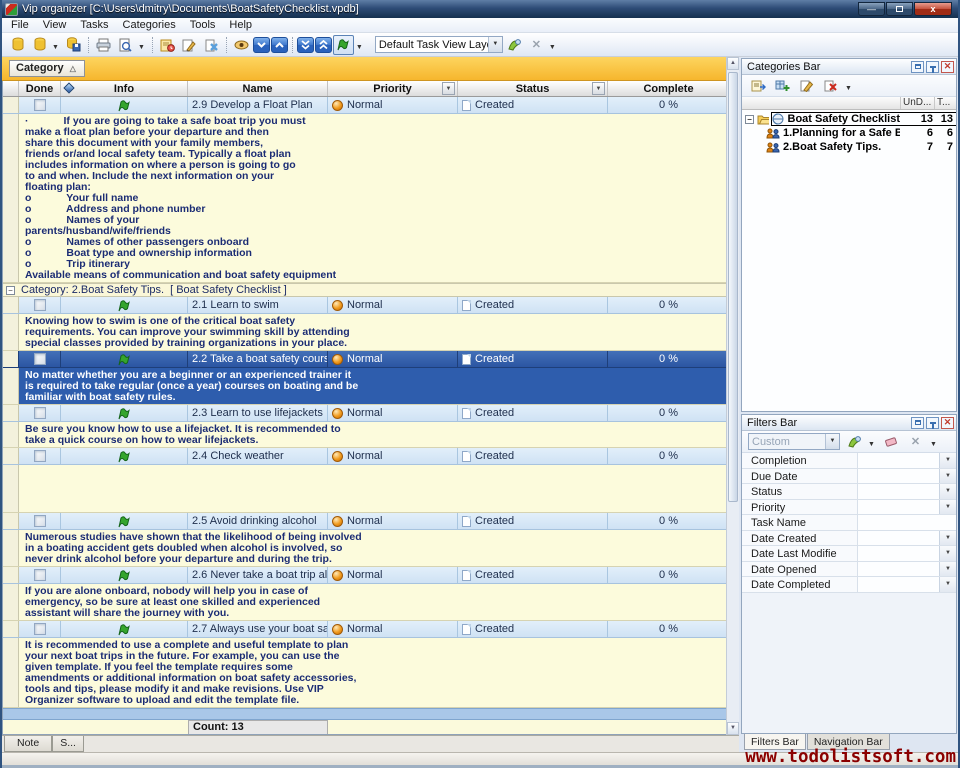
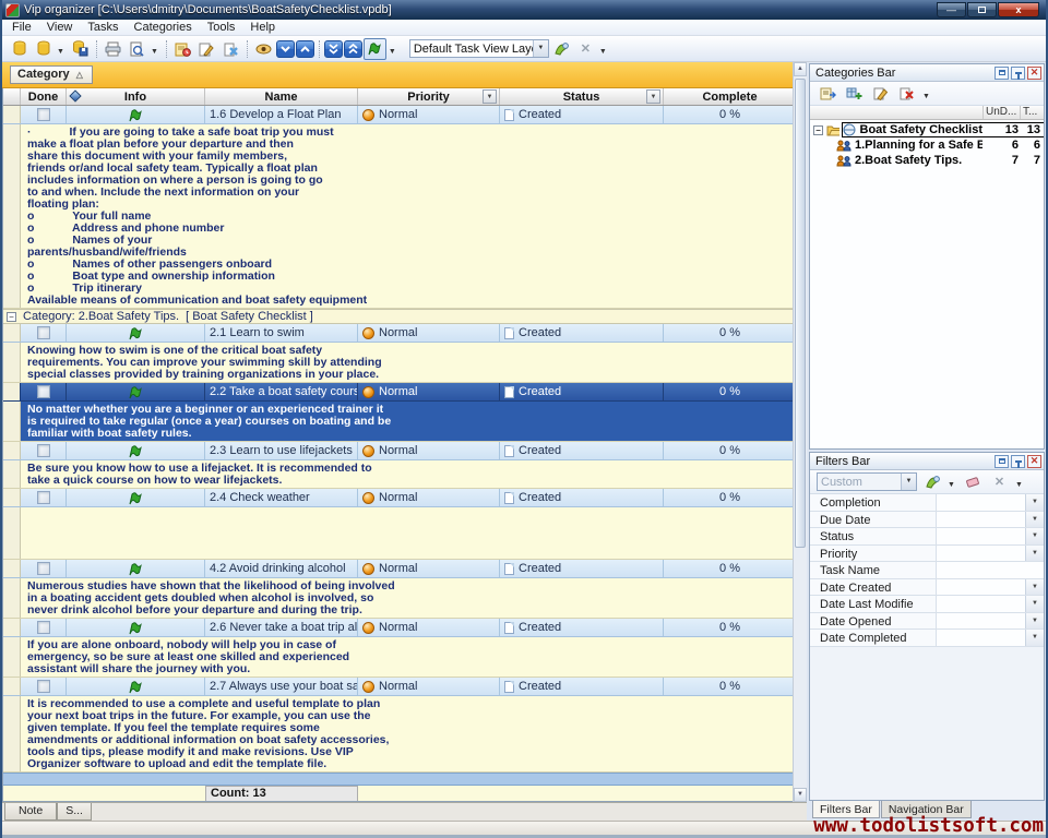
  Vip organizer [C:\Users\dmitry\Documents\BoatSafetyChecklist.vpdb]
  —
  x
  File
  View
  Tasks
  Categories
  Tools
  Help
  Default Task View Lay
  ✕
  Category
  △
  Done
  Info
  Name
  Priority
  Status
  Complete
- 2.9 Develop a Float Plan
+ 1.6 Develop a Float Plan
  Normal
  Created
  0 %
  · If you are going to take a safe boat trip you must
  make a float plan before your departure and then
  share this document with your family members,
  friends or/and local safety team. Typically a float plan
  includes information on where a person is going to go
  to and when. Include the next information on your
  floating plan:
  o Your full name
  o Address and phone number
  o Names of your
  parents/husband/wife/friends
  o Names of other passengers onboard
  o Boat type and ownership information
  o Trip itinerary
  Available means of communication and boat safety equipment
  −
  Category: 2.Boat Safety Tips.
  [ Boat Safety Checklist ]
  2.1 Learn to swim
  Normal
  Created
  0 %
  Knowing how to swim is one of the critical boat safety
  requirements. You can improve your swimming skill by attending
  special classes provided by training organizations in your place.
  2.2 Take a boat safety cours
  Normal
  Created
  0 %
  No matter whether you are a beginner or an experienced trainer it
  is required to take regular (once a year) courses on boating and be
  familiar with boat safety rules.
  2.3 Learn to use lifejackets
  Normal
  Created
  0 %
  Be sure you know how to use a lifejacket. It is recommended to
  take a quick course on how to wear lifejackets.
  2.4 Check weather
  Normal
  Created
  0 %
- 2.5 Avoid drinking alcohol
+ 4.2 Avoid drinking alcohol
  Normal
  Created
  0 %
  Numerous studies have shown that the likelihood of being involved
  in a boating accident gets doubled when alcohol is involved, so
  never drink alcohol before your departure and during the trip.
  2.6 Never take a boat trip al
  Normal
  Created
  0 %
  If you are alone onboard, nobody will help you in case of
  emergency, so be sure at least one skilled and experienced
  assistant will share the journey with you.
  2.7 Always use your boat sa
  Normal
  Created
  0 %
  It is recommended to use a complete and useful template to plan
  your next boat trips in the future. For example, you can use the
  given template. If you feel the template requires some
  amendments or additional information on boat safety accessories,
  tools and tips, please modify it and make revisions. Use VIP
  Organizer software to upload and edit the template file.
  Count: 13
  Note
  S...
  Categories Bar
  ✕
  UnD...
  T...
  −
  Boat Safety Checklist
  13
  13
  1.Planning for a Safe B
  6
  6
  2.Boat Safety Tips.
  7
  7
  Filters Bar
  ✕
  Custom
  ✕
  Completion
  Due Date
  Status
  Priority
  Task Name
  Date Created
  Date Last Modifie
  Date Opened
  Date Completed
  Filters Bar
  Navigation Bar
  www.todolistsoft.com
